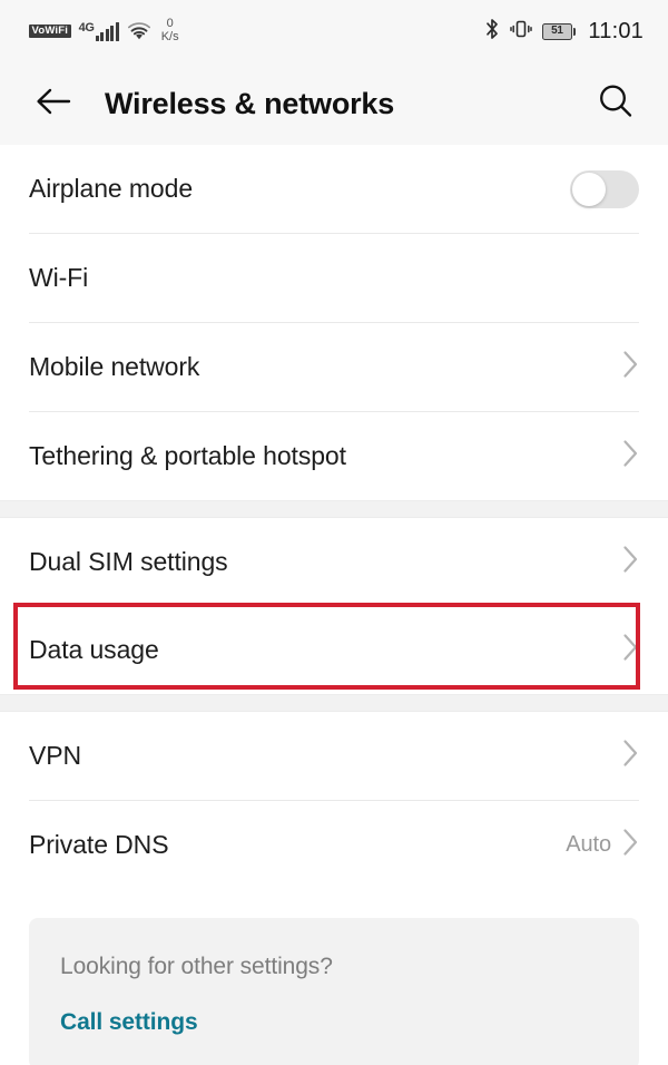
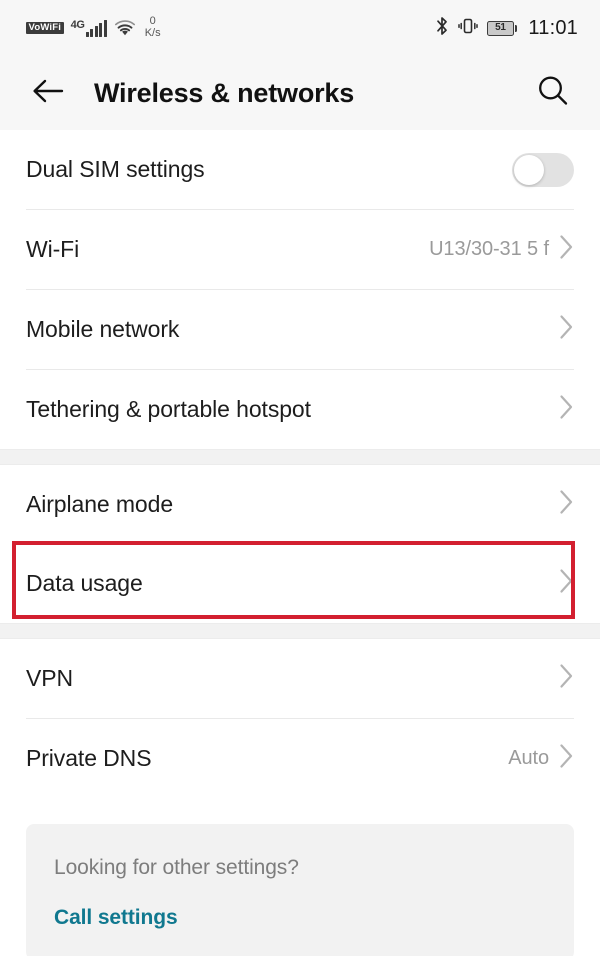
  VoWiFi
  4G
  0
  K/s
  51
  11:01
  Wireless & networks
- Airplane mode
+ Dual SIM settings
  Wi-Fi
+ U13/30-31 5 f
  Mobile network
  Tethering & portable hotspot
- Dual SIM settings
+ Airplane mode
  Data usage
  VPN
  Private DNS
  Auto
  Looking for other settings?
  Call settings
